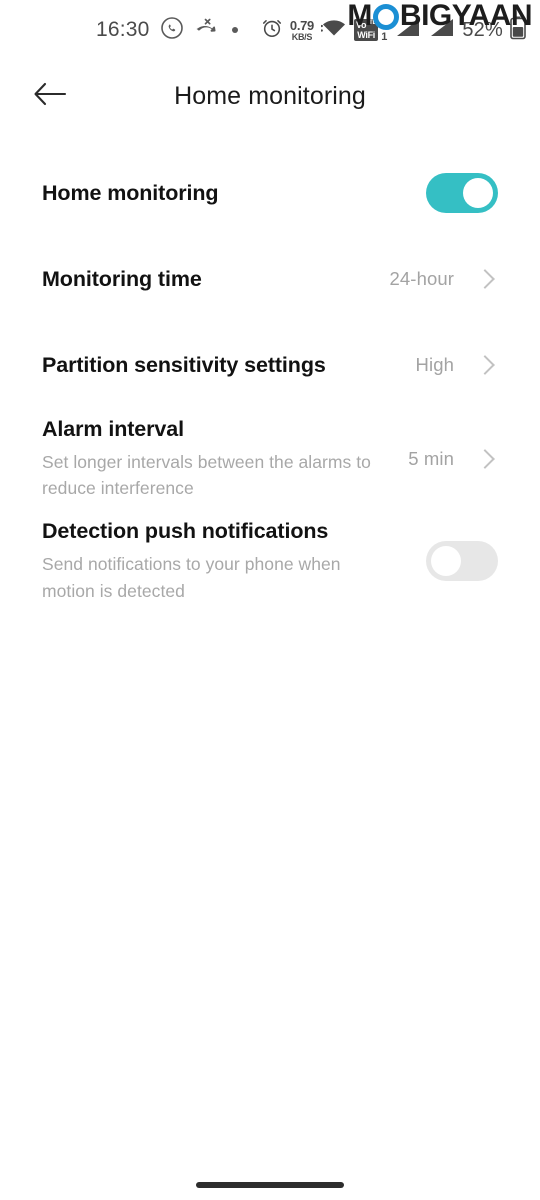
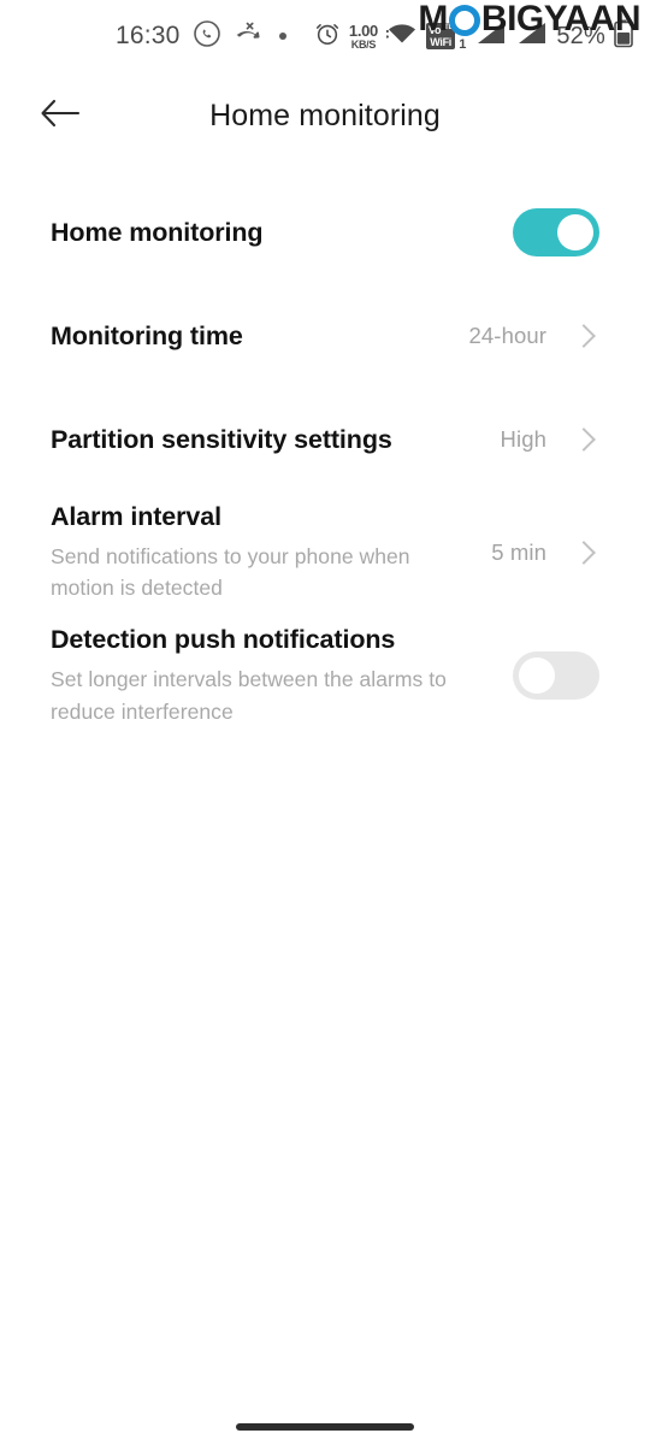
  16:30
- 0.79
+ 1.00
  KB/S
  WiFi
  1
  52%
  M
  BIGYAAN
  Home monitoring
  Home monitoring
  Monitoring time
  24-hour
  Partition sensitivity settings
  High
  Alarm interval
- Set longer intervals between the alarms to reduce interference
+ Send notifications to your phone when motion is detected
  5 min
  Detection push notifications
- Send notifications to your phone when motion is detected
+ Set longer intervals between the alarms to reduce interference
